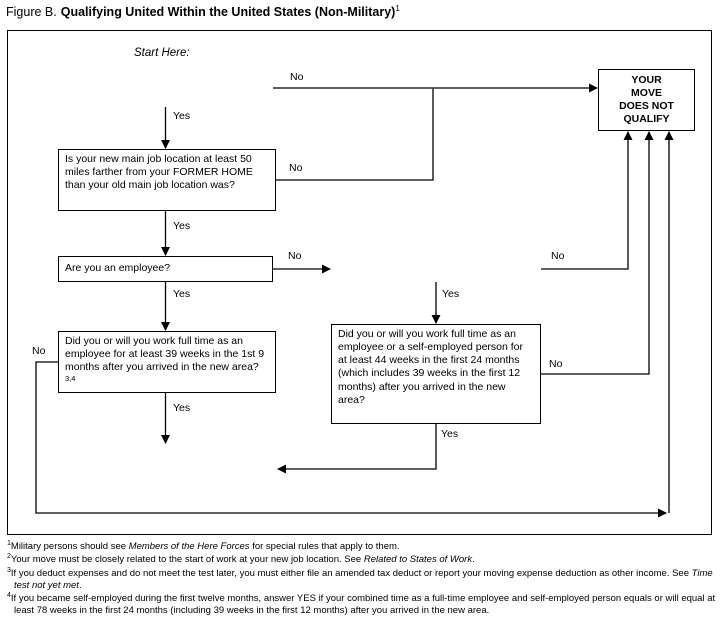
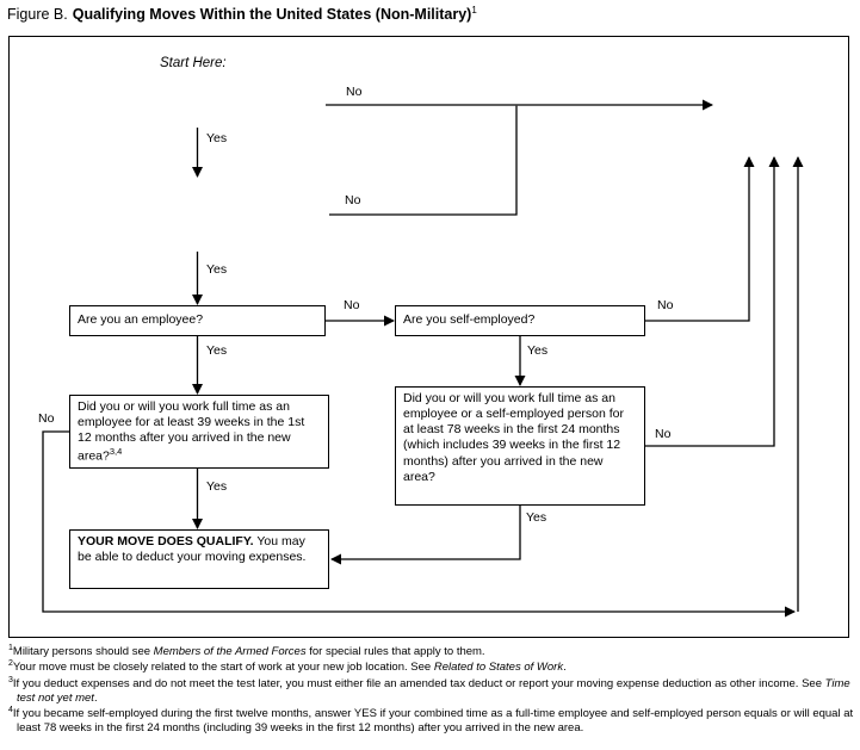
- Figure B. Qualifying United Within the United States (Non-Military)1
+ Figure B. Qualifying Moves Within the United States (Non-Military)1
  Start Here:
- YOUR
- MOVE
- DOES NOT
- QUALIFY
- Is your new main job location at least 50 miles farther from your FORMER HOME than your old main job location was?
  Are you an employee?
+ Are you self-employed?
- Did you or will you work full time as an employee for at least 39 weeks in the 1st 9 months after you arrived in the new area?3,4
+ Did you or will you work full time as an employee for at least 39 weeks in the 1st 12 months after you arrived in the new area?3,4
- Did you or will you work full time as an employee or a self-employed person for at least 44 weeks in the first 24 months (which includes 39 weeks in the first 12 months) after you arrived in the new area?
+ Did you or will you work full time as an employee or a self-employed person for at least 78 weeks in the first 24 months (which includes 39 weeks in the first 12 months) after you arrived in the new area?
+ YOUR MOVE DOES QUALIFY. You may be able to deduct your moving expenses.
  No
  Yes
  No
  Yes
  No
  No
  Yes
  Yes
  No
  No
  Yes
  Yes
- Military persons should see Members of the Here Forces for special rules that apply to them.
+ Military persons should see Members of the Armed Forces for special rules that apply to them.
  Your move must be closely related to the start of work at your new job location. See Related to States of Work.
  If you deduct expenses and do not meet the test later, you must either file an amended tax deduct or report your moving expense deduction as other income. See Time test not yet met.
  If you became self-employed during the first twelve months, answer YES if your combined time as a full-time employee and self-employed person equals or will equal at least 78 weeks in the first 24 months (including 39 weeks in the first 12 months) after you arrived in the new area.
